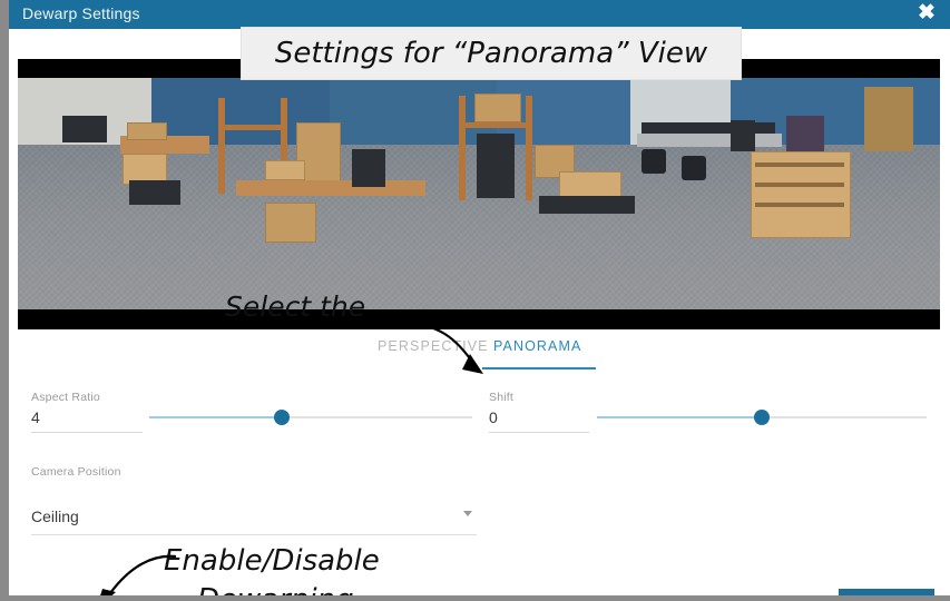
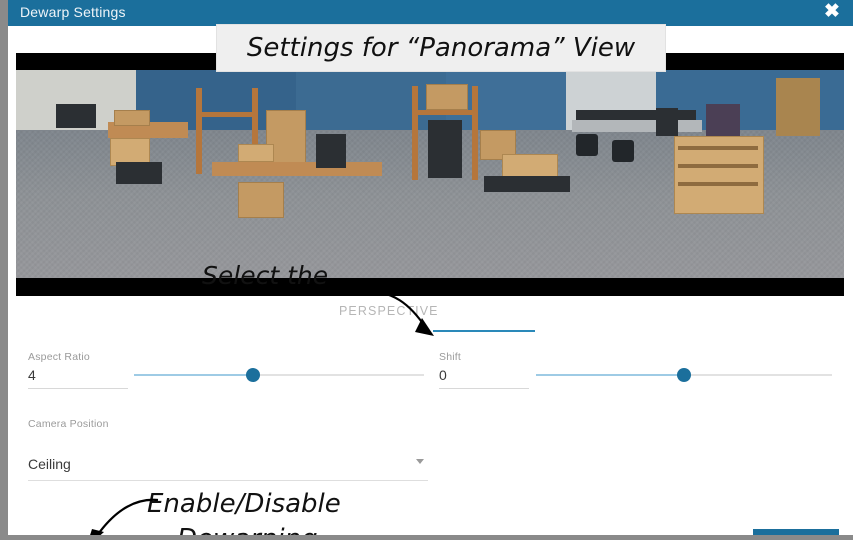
  Dewarp Settings
  ✖
  Select the
  PERSPECTIVE
- PANORAMA
  Aspect Ratio
  4
  Shift
  0
  Camera Position
  Ceiling
  Enable/Disable
  Settings for “Panorama” View
